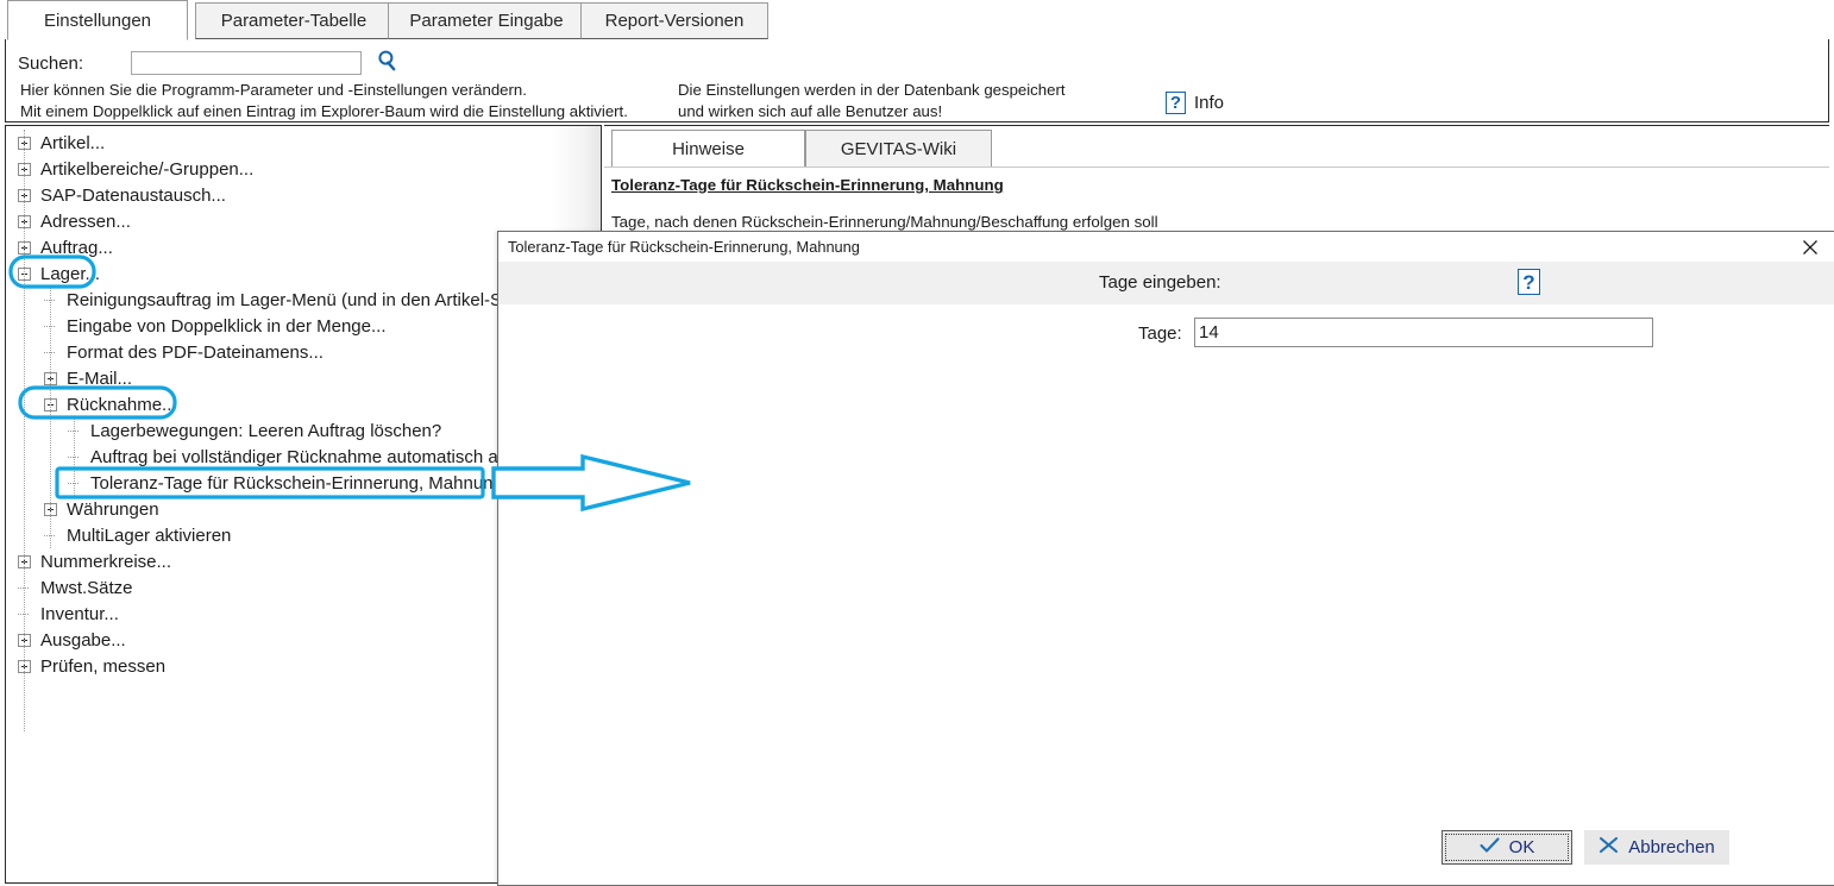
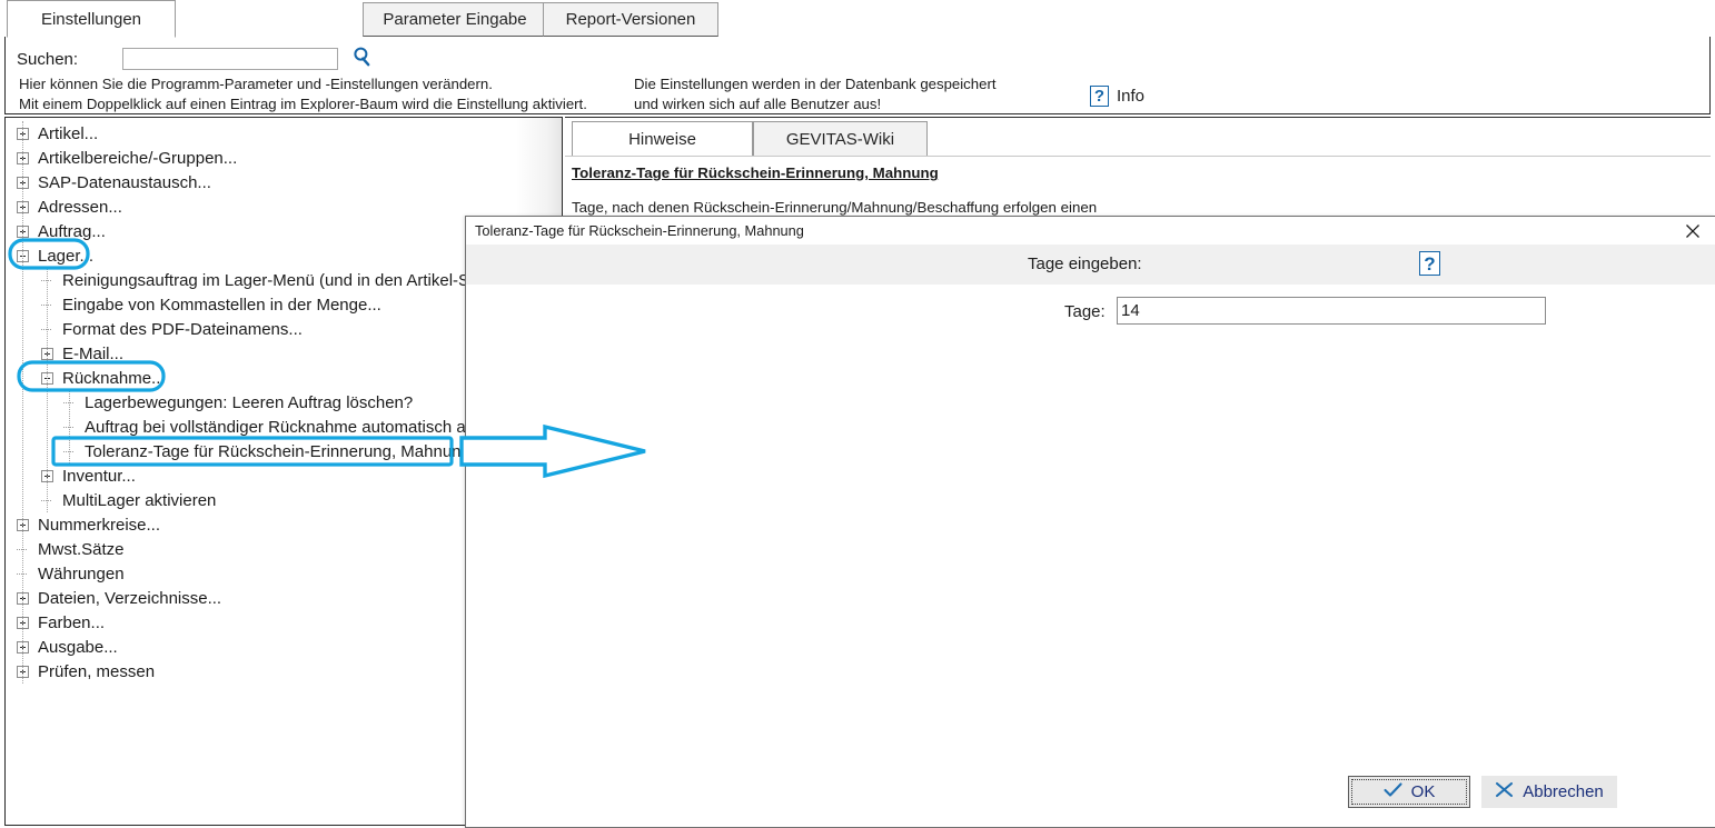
  Einstellungen
- Parameter-Tabelle
  Parameter Eingabe
  Report-Versionen
  Suchen:
  Hier können Sie die Programm-Parameter und -Einstellungen verändern.
  Mit einem Doppelklick auf einen Eintrag im Explorer-Baum wird die Einstellung aktiviert.
  Die Einstellungen werden in der Datenbank gespeichert
  und wirken sich auf alle Benutzer aus!
  ?
  Info
  Artikel...
  Artikelbereiche/-Gruppen...
  SAP-Datenaustausch...
  Adressen...
  Auftrag...
  Lager..
  Reinigungsauftrag im Lager-Menü (und in den Artikel-
- Eingabe von Doppelklick in der Menge...
+ Eingabe von Kommastellen in der Menge...
  Format des PDF-Dateinamens...
  E-Mail...
  Rücknahme..
  Lagerbewegungen: Leeren Auftrag löschen?
  Auftrag bei vollständiger Rücknahme automatisch a
  Toleranz-Tage für Rückschein-Erinnerung, Mahnun
- Währungen
+ Inventur...
  MultiLager aktivieren
  Nummerkreise...
  Mwst.Sätze
- Inventur...
+ Währungen
+ Dateien, Verzeichnisse...
+ Farben...
  Ausgabe...
  Prüfen, messen
  Hinweise
  GEVITAS-Wiki
  Toleranz-Tage für Rückschein-Erinnerung, Mahnung
- Tage, nach denen Rückschein-Erinnerung/Mahnung/Beschaffung erfolgen soll
+ Tage, nach denen Rückschein-Erinnerung/Mahnung/Beschaffung erfolgen einen
  Toleranz-Tage für Rückschein-Erinnerung, Mahnung
  Tage eingeben:
  ?
  Tage:
  14
  OK
  Abbrechen
